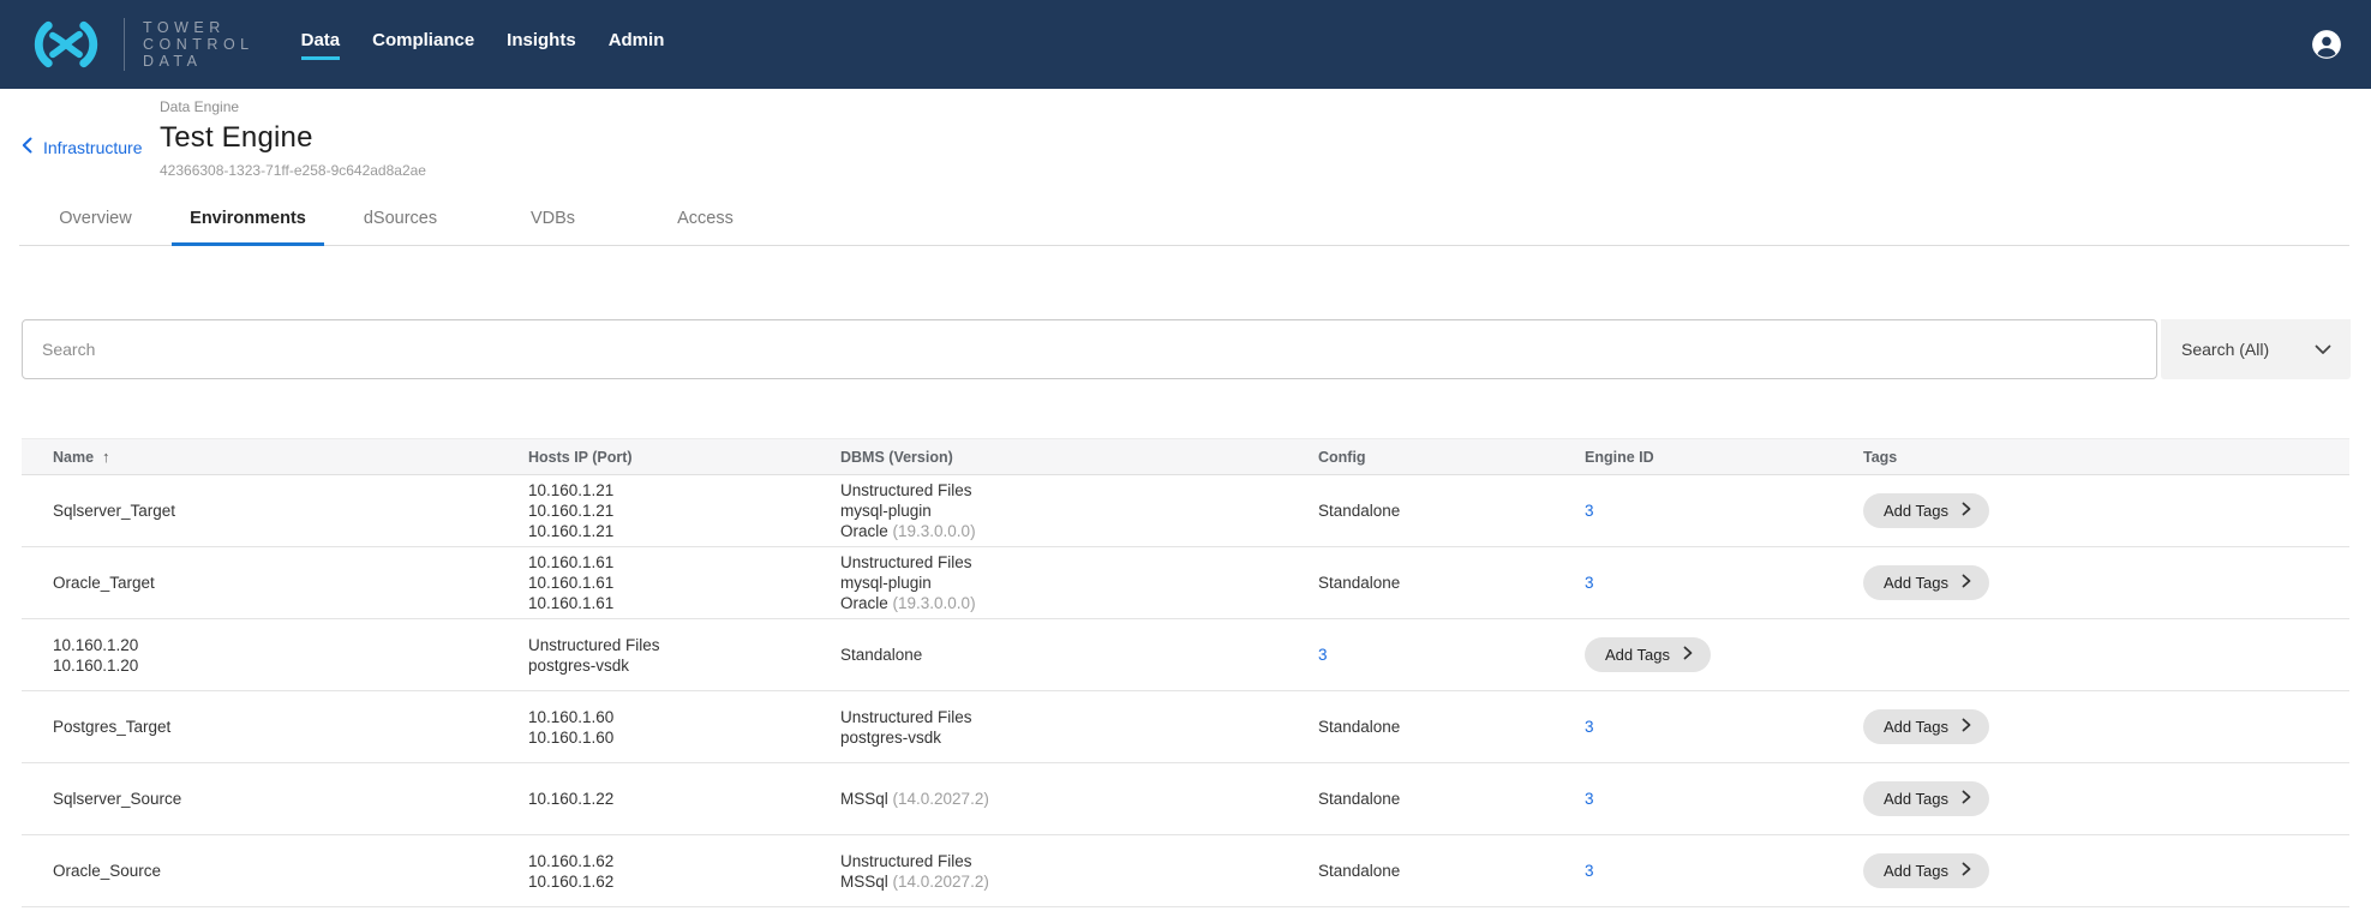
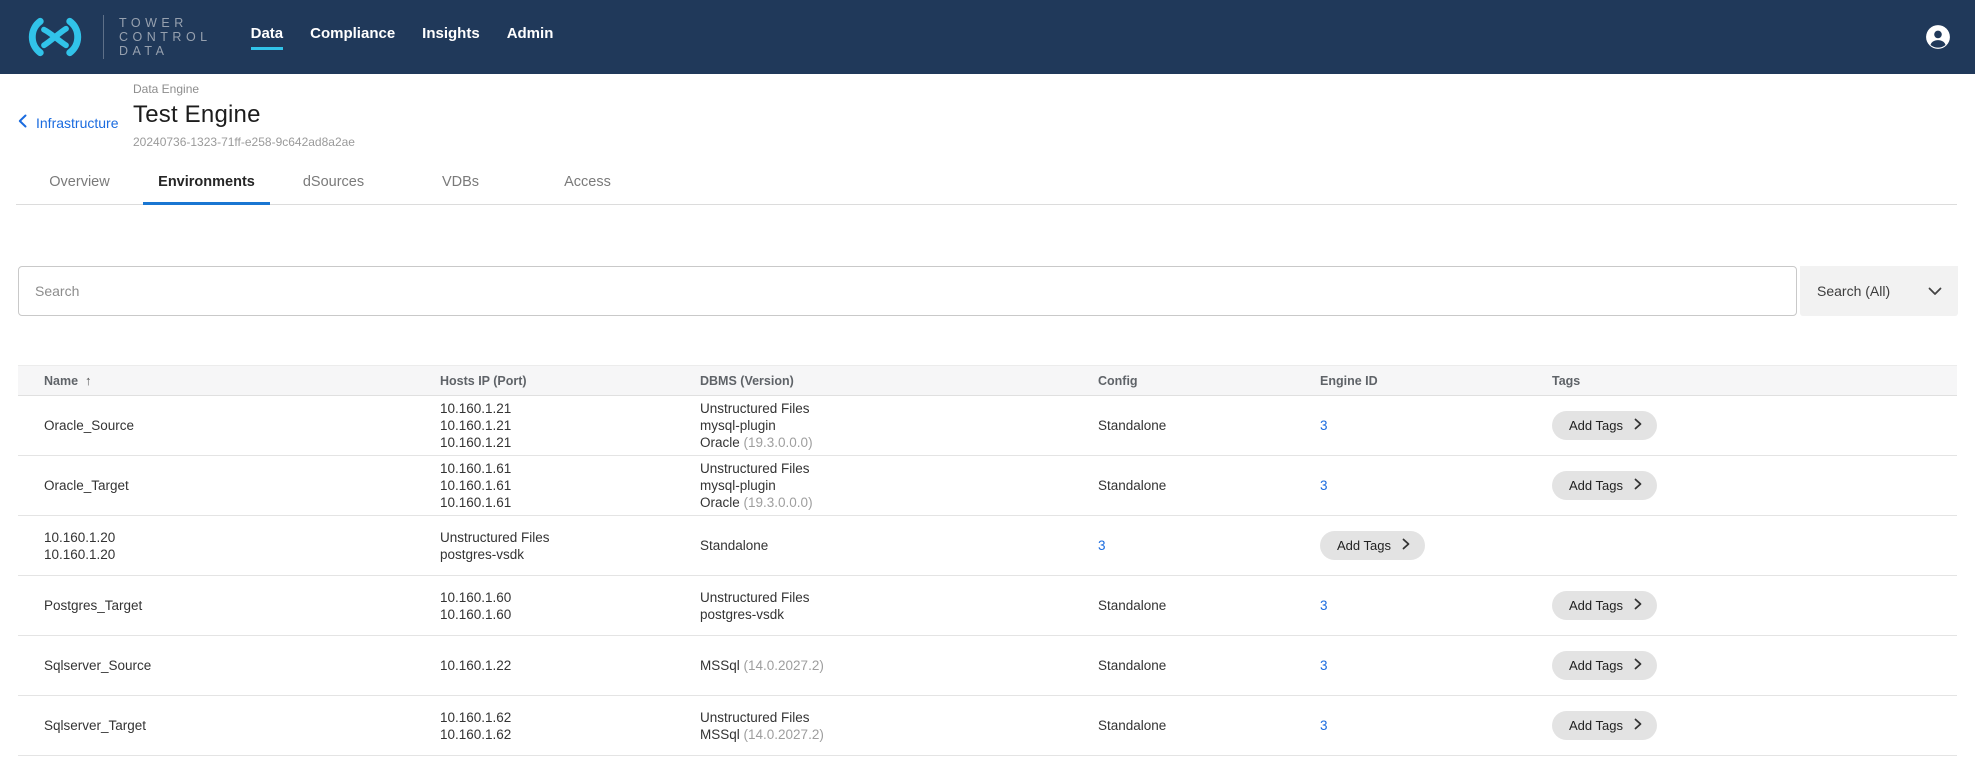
  TOWER
  CONTROL
  DATA
  Data
  Compliance
  Insights
  Admin
  Infrastructure
  Data Engine
  Test Engine
- 42366308-1323-71ff-e258-9c642ad8a2ae
+ 20240736-1323-71ff-e258-9c642ad8a2ae
  Overview
  Environments
  dSources
  VDBs
  Access
  Search
  Search (All)
  Name
  ↑
  Hosts IP (Port)
  DBMS (Version)
  Config
  Engine ID
  Tags
- Sqlserver_Target
+ Oracle_Source
  10.160.1.21
  10.160.1.21
  10.160.1.21
  Unstructured Files
  mysql-plugin
  Oracle (19.3.0.0.0)
  Standalone
  3
  Add Tags
  Oracle_Target
  10.160.1.61
  10.160.1.61
  10.160.1.61
  Unstructured Files
  mysql-plugin
  Oracle (19.3.0.0.0)
  Standalone
  3
  Add Tags
  10.160.1.20
  10.160.1.20
  Unstructured Files
  postgres-vsdk
  Standalone
  3
  Add Tags
  Postgres_Target
  10.160.1.60
  10.160.1.60
  Unstructured Files
  postgres-vsdk
  Standalone
  3
  Add Tags
  Sqlserver_Source
  10.160.1.22
  MSSql (14.0.2027.2)
  Standalone
  3
  Add Tags
- Oracle_Source
+ Sqlserver_Target
  10.160.1.62
  10.160.1.62
  Unstructured Files
  MSSql (14.0.2027.2)
  Standalone
  3
  Add Tags
